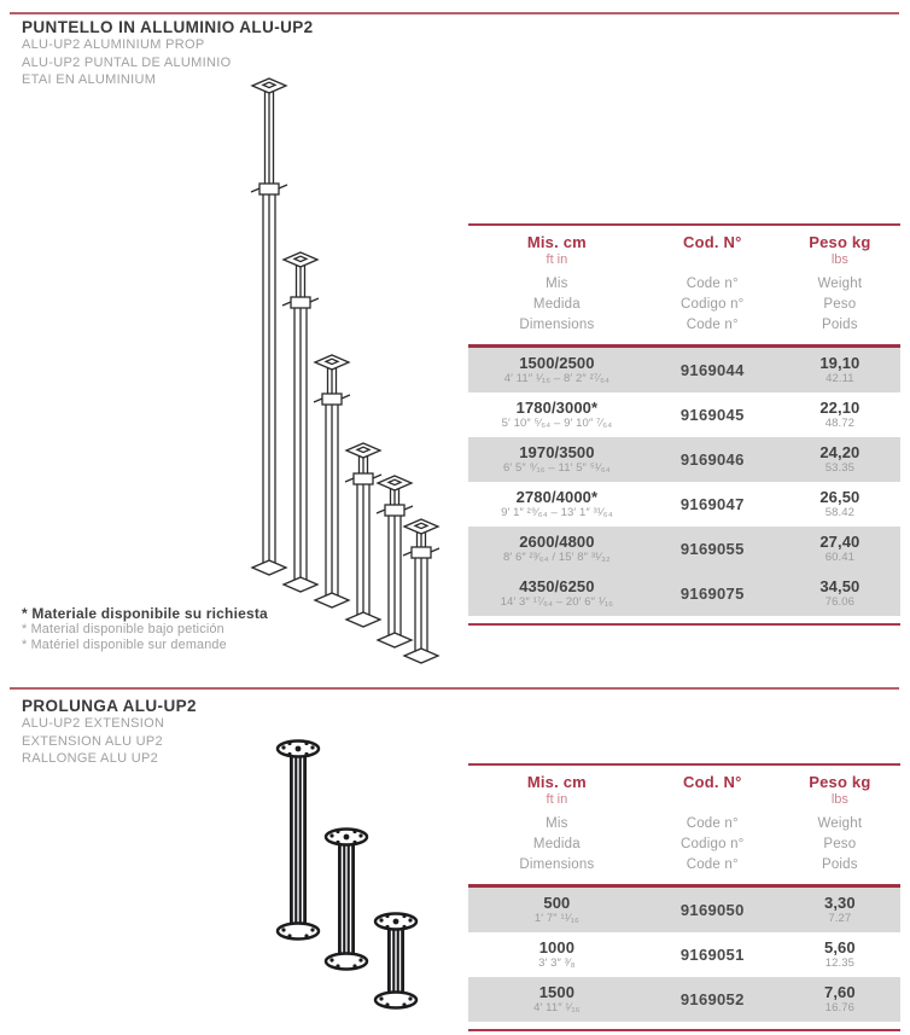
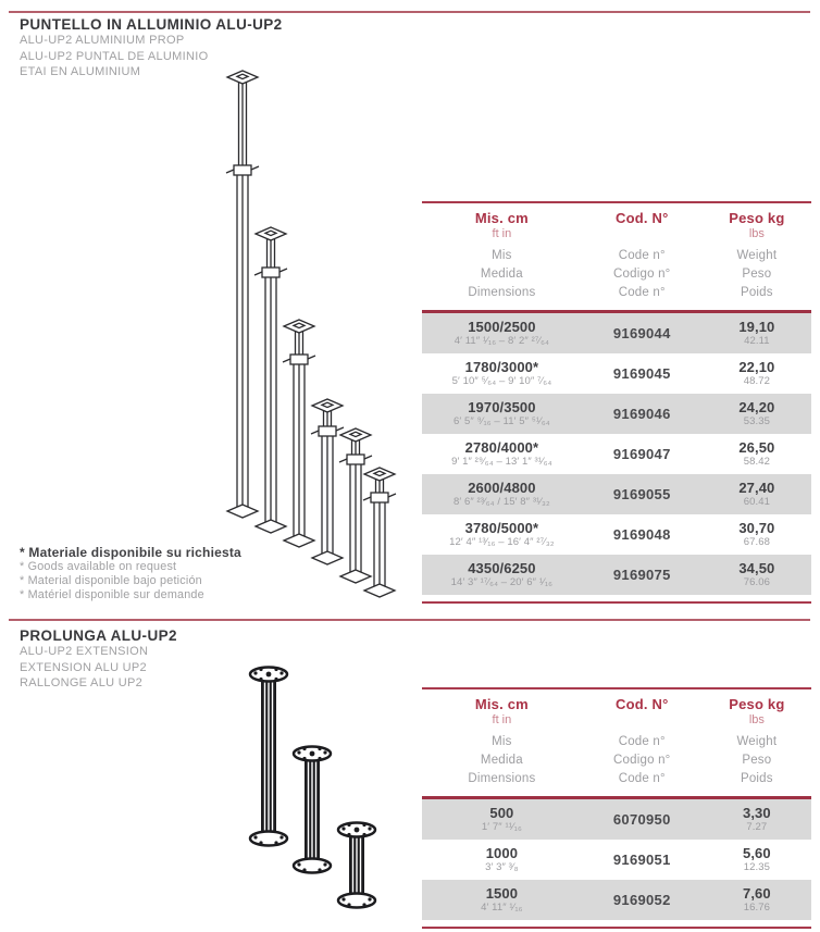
  PUNTELLO IN ALLUMINIO ALU-UP2
  ALU-UP2 ALUMINIUM PROP
  ALU-UP2 PUNTAL DE ALUMINIO
  ETAI EN ALUMINIUM
  Mis. cm
  ft in
  Mis
  Medida
  Dimensions
  Cod. N°
  Code n°
  Codigo n°
  Code n°
  Peso kg
  lbs
  Weight
  Peso
  Poids
  1500/2500
  4′ 11″ ¹⁄₁₆ – 8′ 2″ ²⁷⁄₆₄
  9169044
  19,10
  42.11
  1780/3000*
  5′ 10″ ⁵⁄₆₄ – 9′ 10″ ⁷⁄₆₄
  9169045
  22,10
  48.72
  1970/3500
  6′ 5″ ⁹⁄₁₆ – 11′ 5″ ⁵¹⁄₆₄
  9169046
  24,20
  53.35
  2780/4000*
  9′ 1″ ²⁹⁄₆₄ – 13′ 1″ ³¹⁄₆₄
  9169047
  26,50
  58.42
  2600/4800
  8′ 6″ ²³⁄₆₄ / 15′ 8″ ³¹⁄₃₂
  9169055
  27,40
  60.41
+ 3780/5000*
+ 12′ 4″ ¹³⁄₁₆ – 16′ 4″ ²⁷⁄₃₂
+ 9169048
+ 30,70
+ 67.68
  4350/6250
  14′ 3″ ¹⁷⁄₆₄ – 20′ 6″ ¹⁄₁₆
  9169075
  34,50
  76.06
  * Materiale disponibile su richiesta
+ * Goods available on request
  * Material disponible bajo petición
  * Matériel disponible sur demande
  PROLUNGA ALU-UP2
  ALU-UP2 EXTENSION
  EXTENSION ALU UP2
  RALLONGE ALU UP2
  Mis. cm
  ft in
  Mis
  Medida
  Dimensions
  Cod. N°
  Code n°
  Codigo n°
  Code n°
  Peso kg
  lbs
  Weight
  Peso
  Poids
  500
  1′ 7″ ¹¹⁄₁₆
- 9169050
+ 6070950
  3,30
  7.27
  1000
  3′ 3″ ³⁄₈
  9169051
  5,60
  12.35
  1500
  4′ 11″ ¹⁄₁₆
  9169052
  7,60
  16.76
